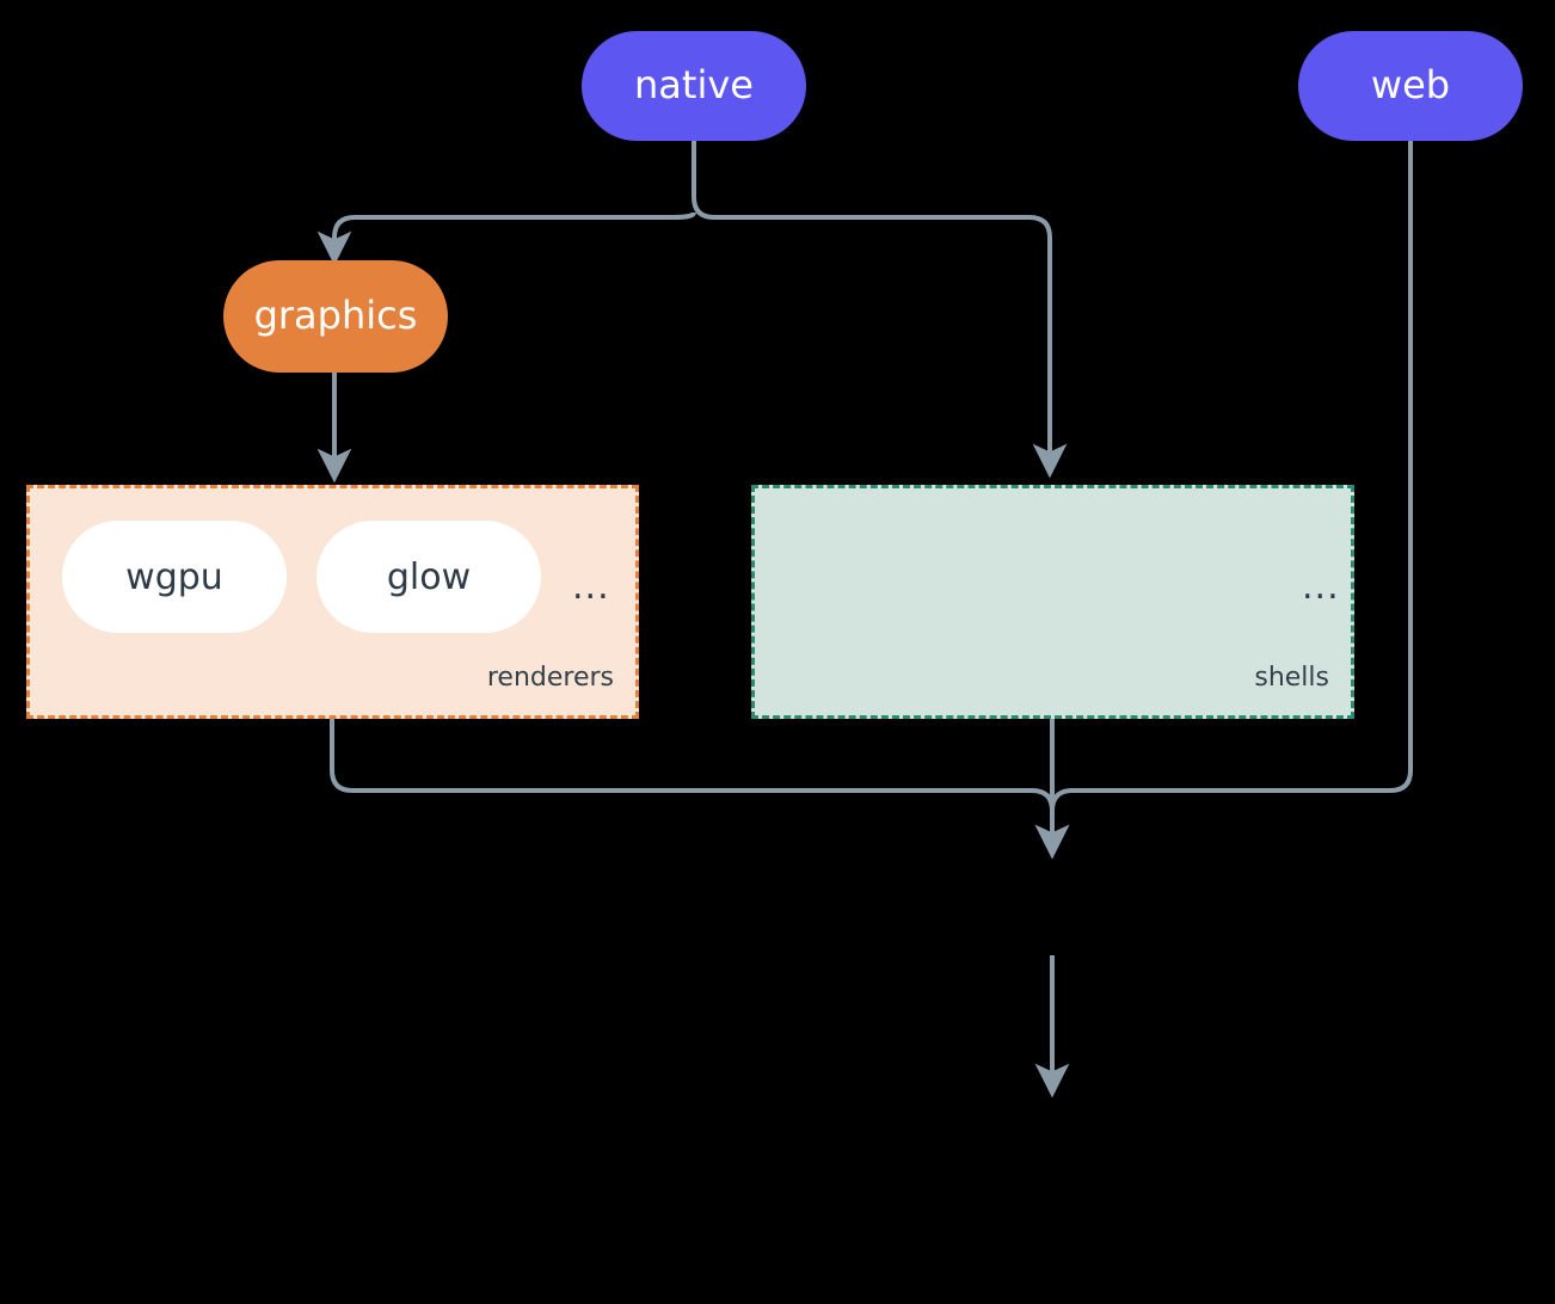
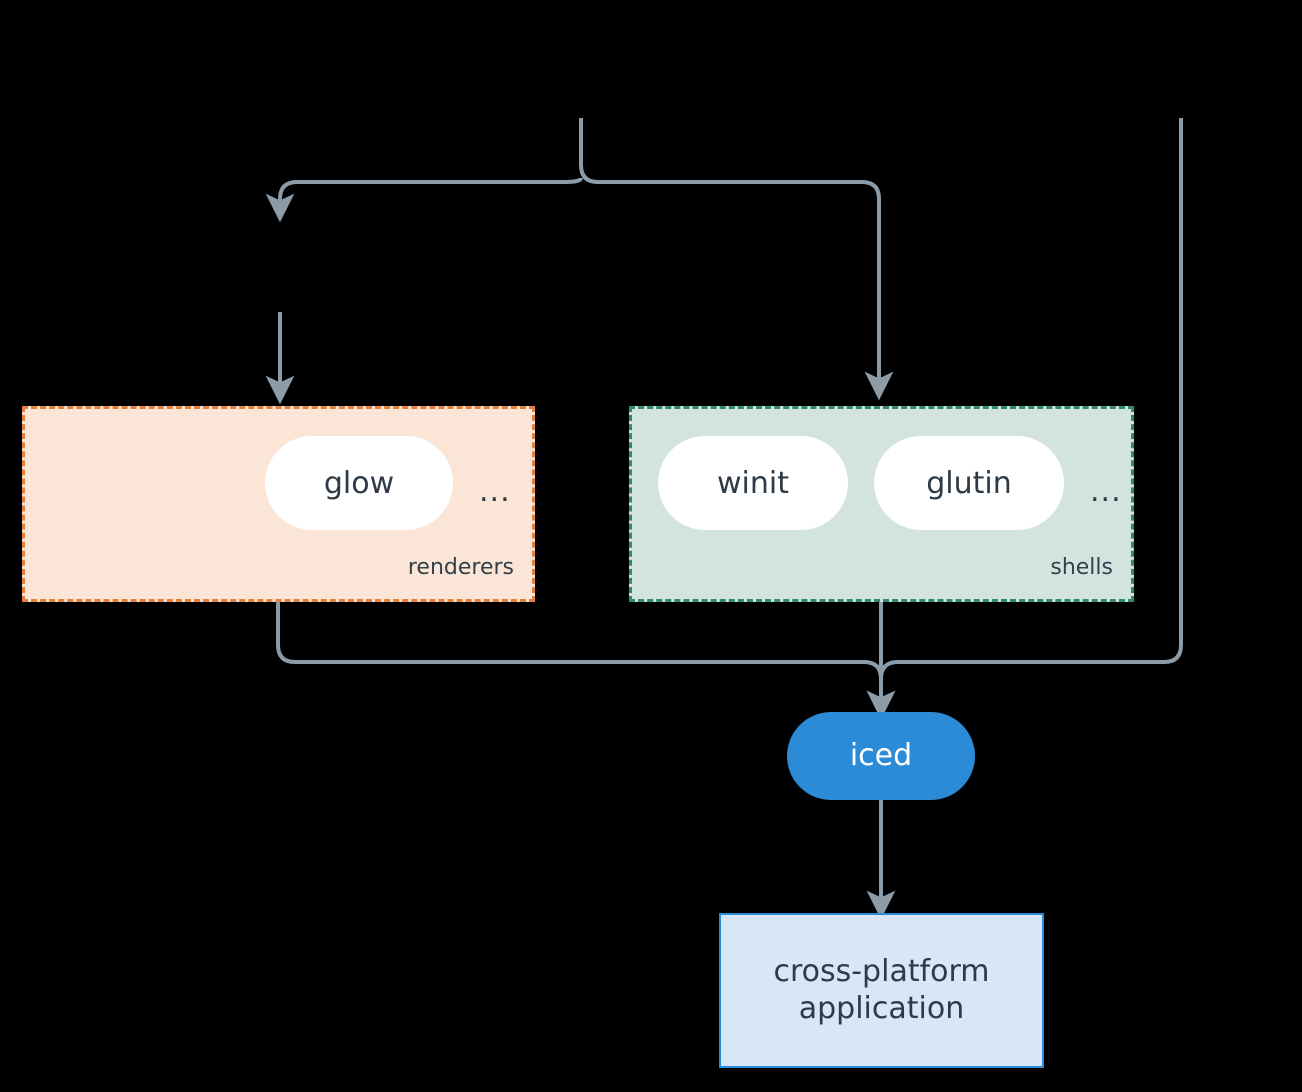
- native
- web
- graphics
- wgpu
  glow
  ...
  renderers
+ winit
+ glutin
  ...
  shells
+ iced
+ cross-platform
+ application
